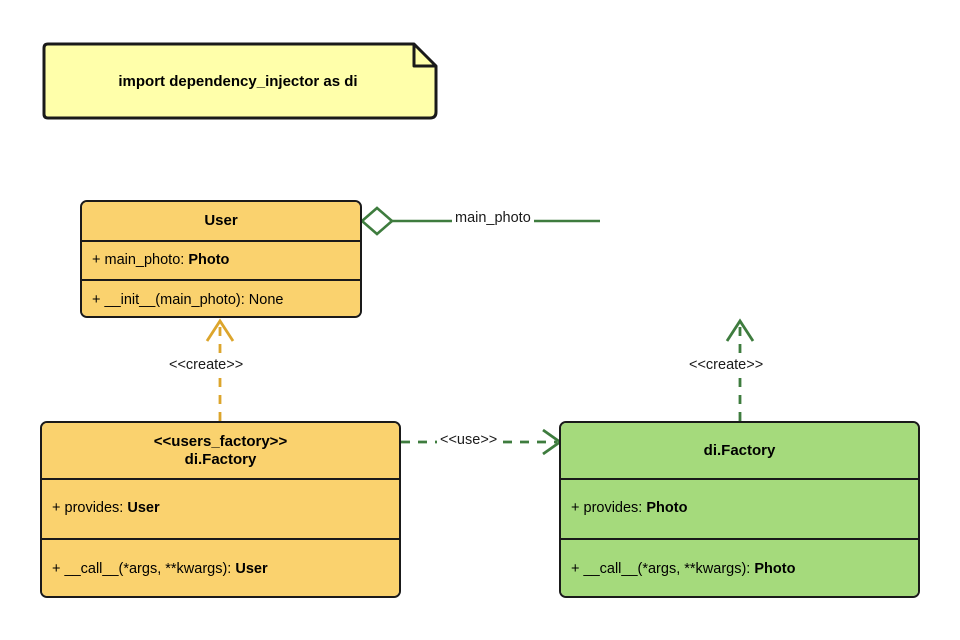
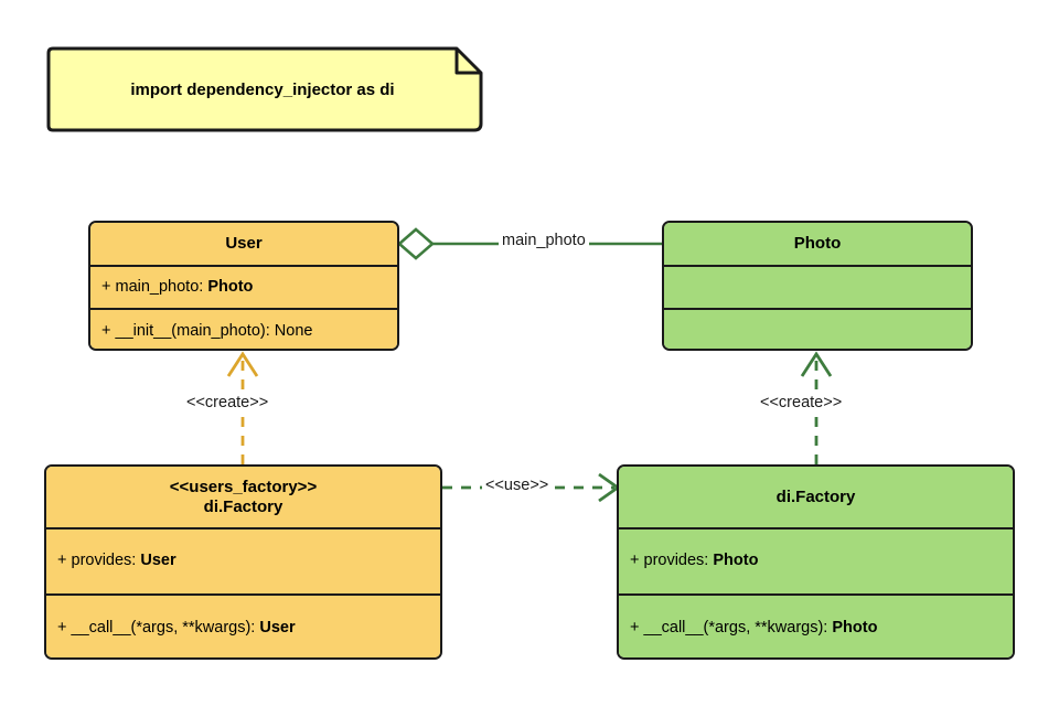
  import dependency_injector as di
  User
  + main_photo: Photo
  + __init__(main_photo): None
+ Photo
  <<users_factory>>
  di.Factory
  + provides: User
  + __call__(*args, **kwargs): User
  di.Factory
  + provides: Photo
  + __call__(*args, **kwargs): Photo
  main_photo
  <<create>>
  <<create>>
  <<use>>
